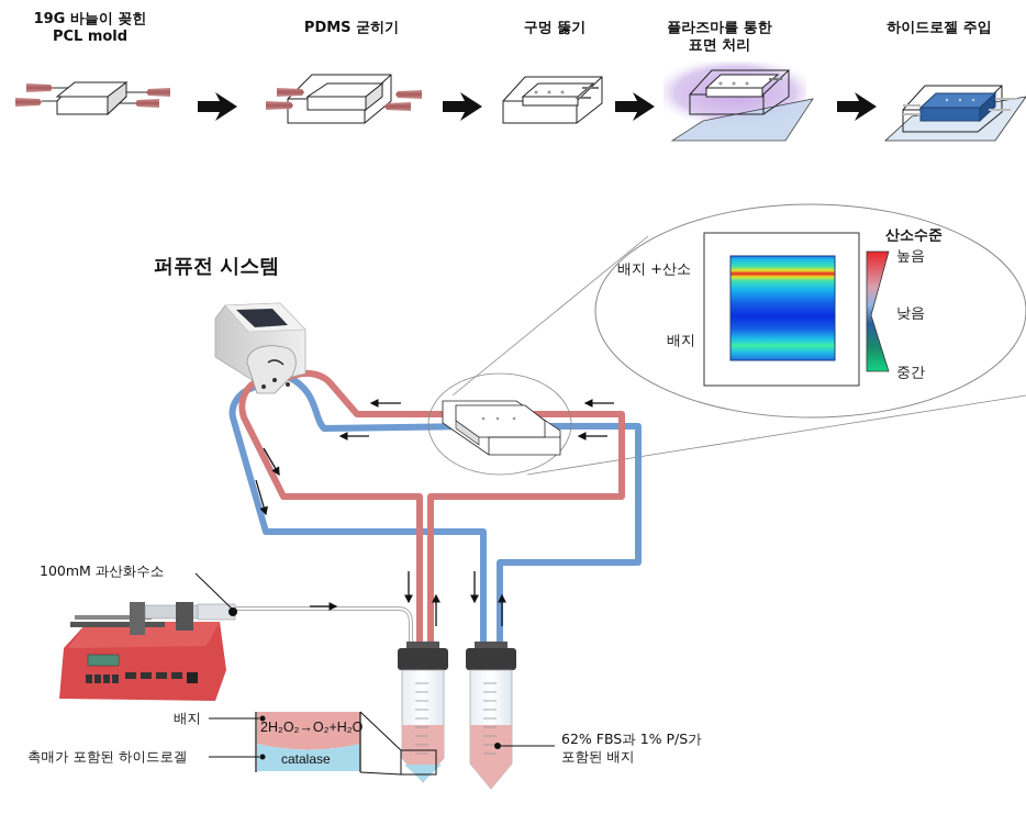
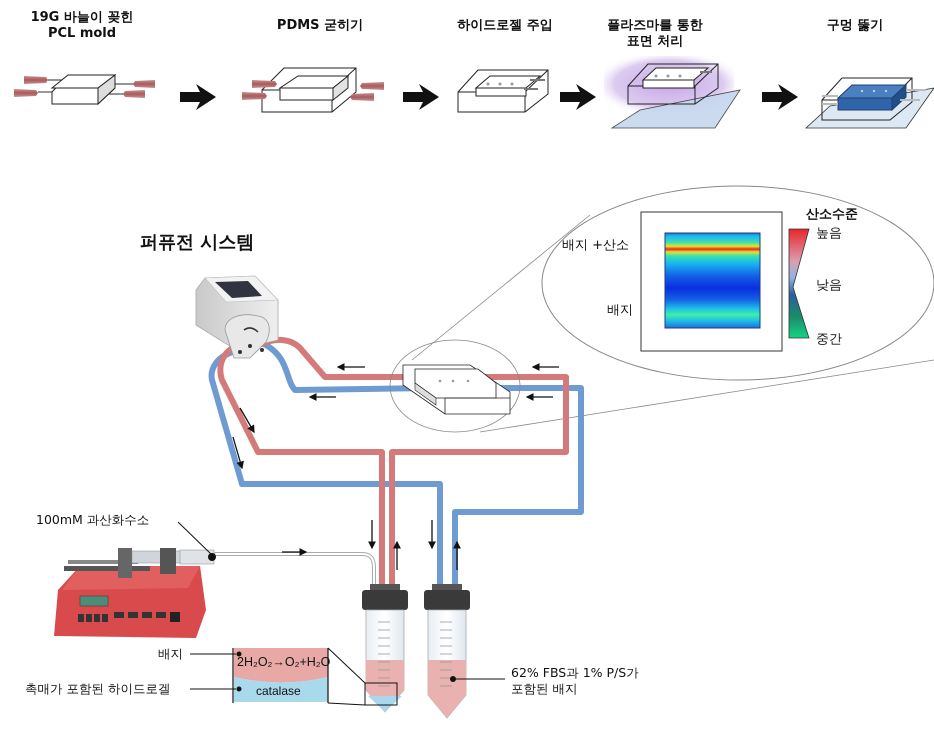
  19G 바늘이 꽂힌
  PCL mold
  PDMS 굳히기
- 구멍 뚫기
+ 하이드로젤 주입
  플라즈마를 통한
  표면 처리
- 하이드로젤 주입
+ 구멍 뚫기
  퍼퓨전 시스템
  배지 +산소
  배지
  산소수준
  높음
  낮음
  중간
  100mM 과산화수소
  배지
  촉매가 포함된 하이드로겔
  2H₂O₂→O₂+H₂O
  catalase
  62% FBS과 1% P/S가
  포함된 배지
